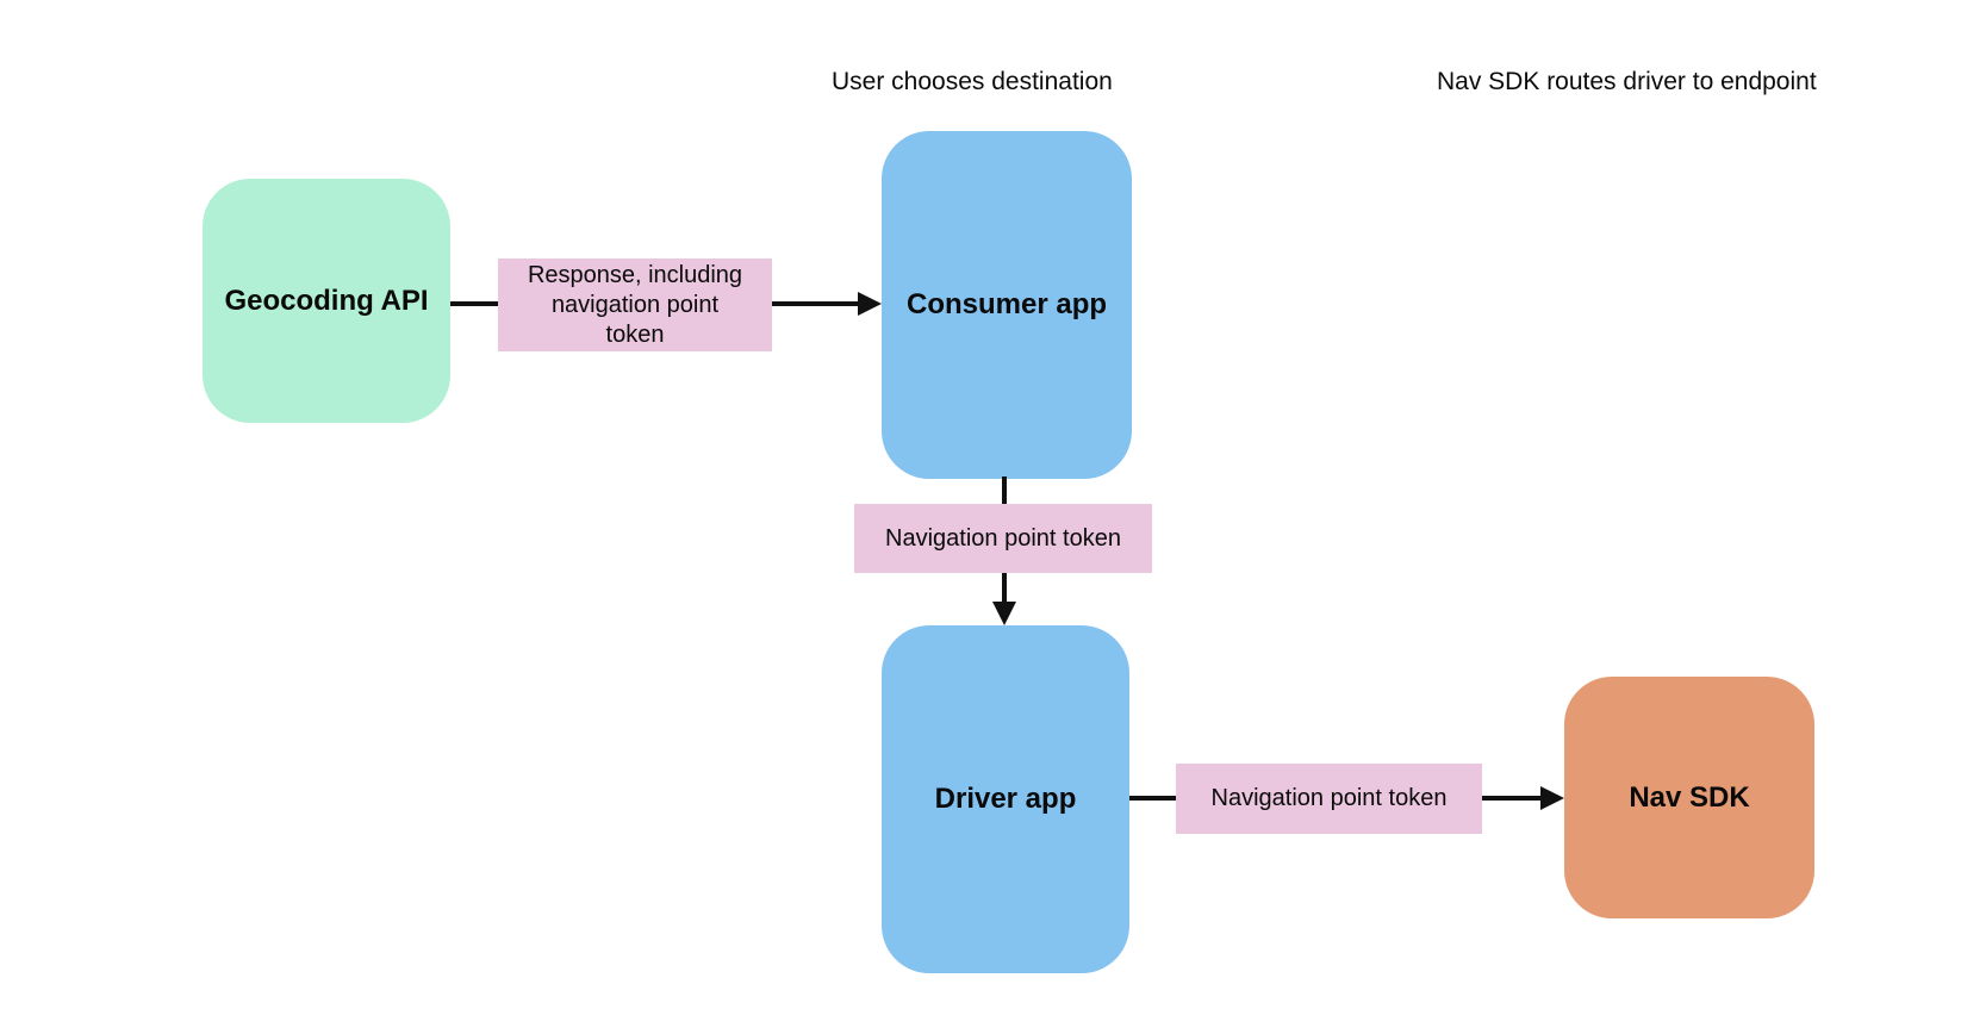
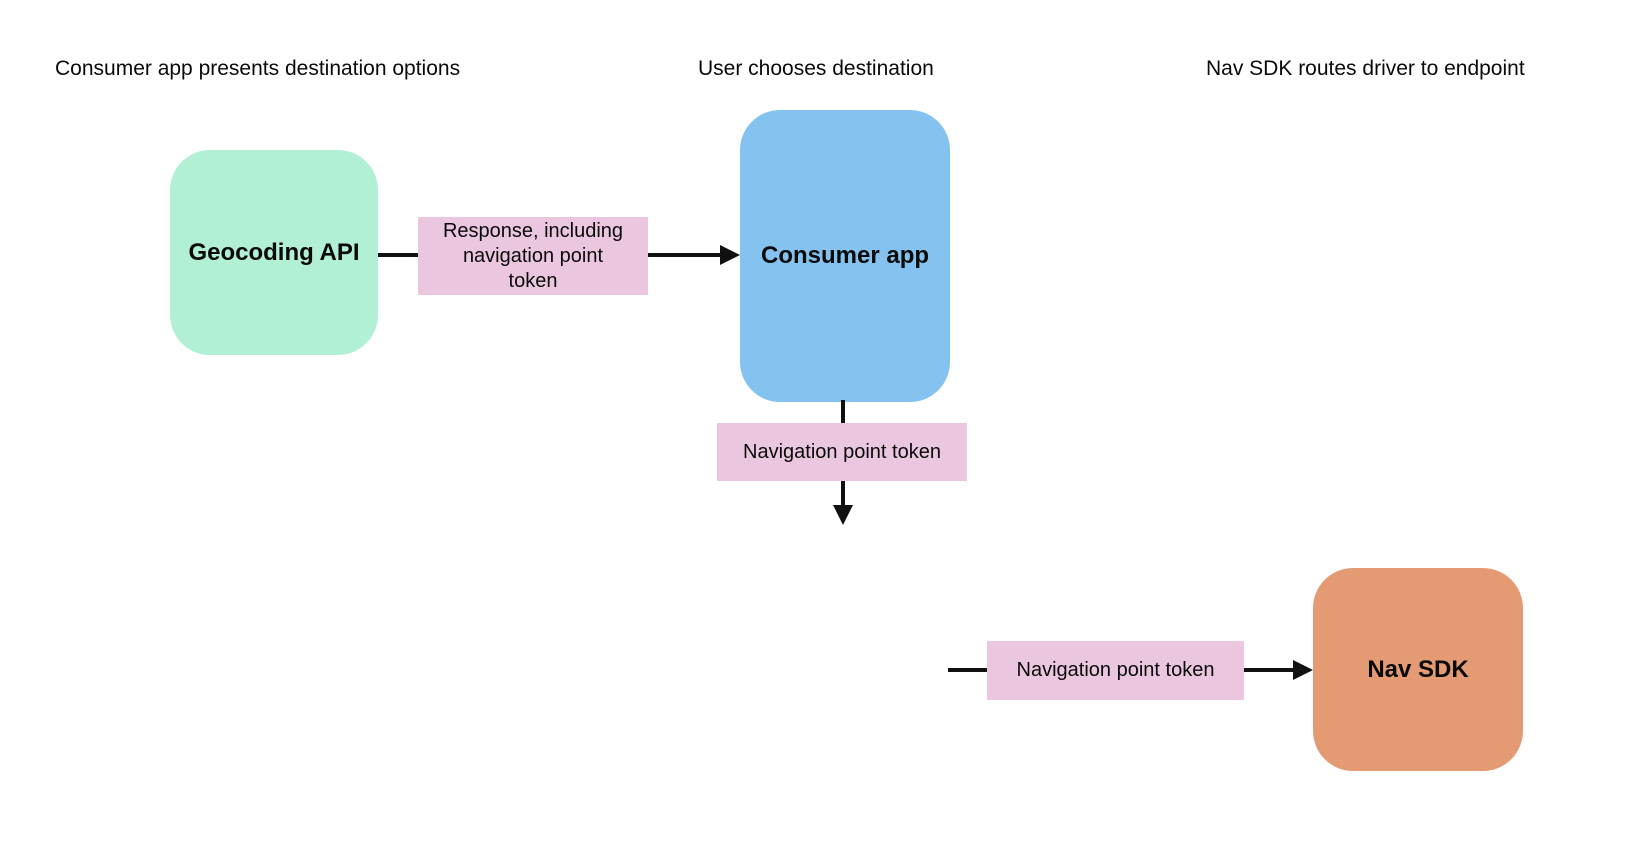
+ Consumer app presents destination options
  User chooses destination
  Nav SDK routes driver to endpoint
  Geocoding API
  Consumer app
- Driver app
  Nav SDK
  Response, including
  navigation point
  token
  Navigation point token
  Navigation point token
